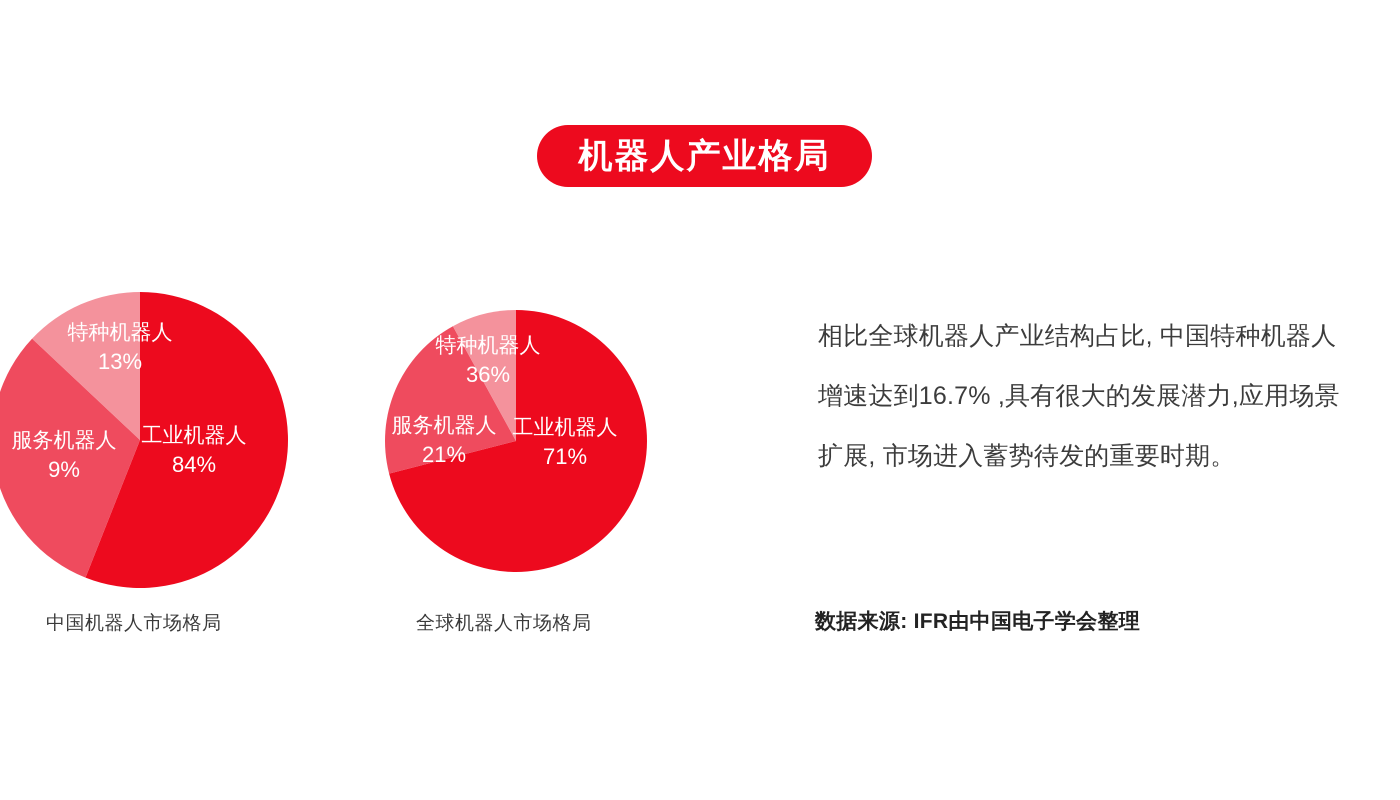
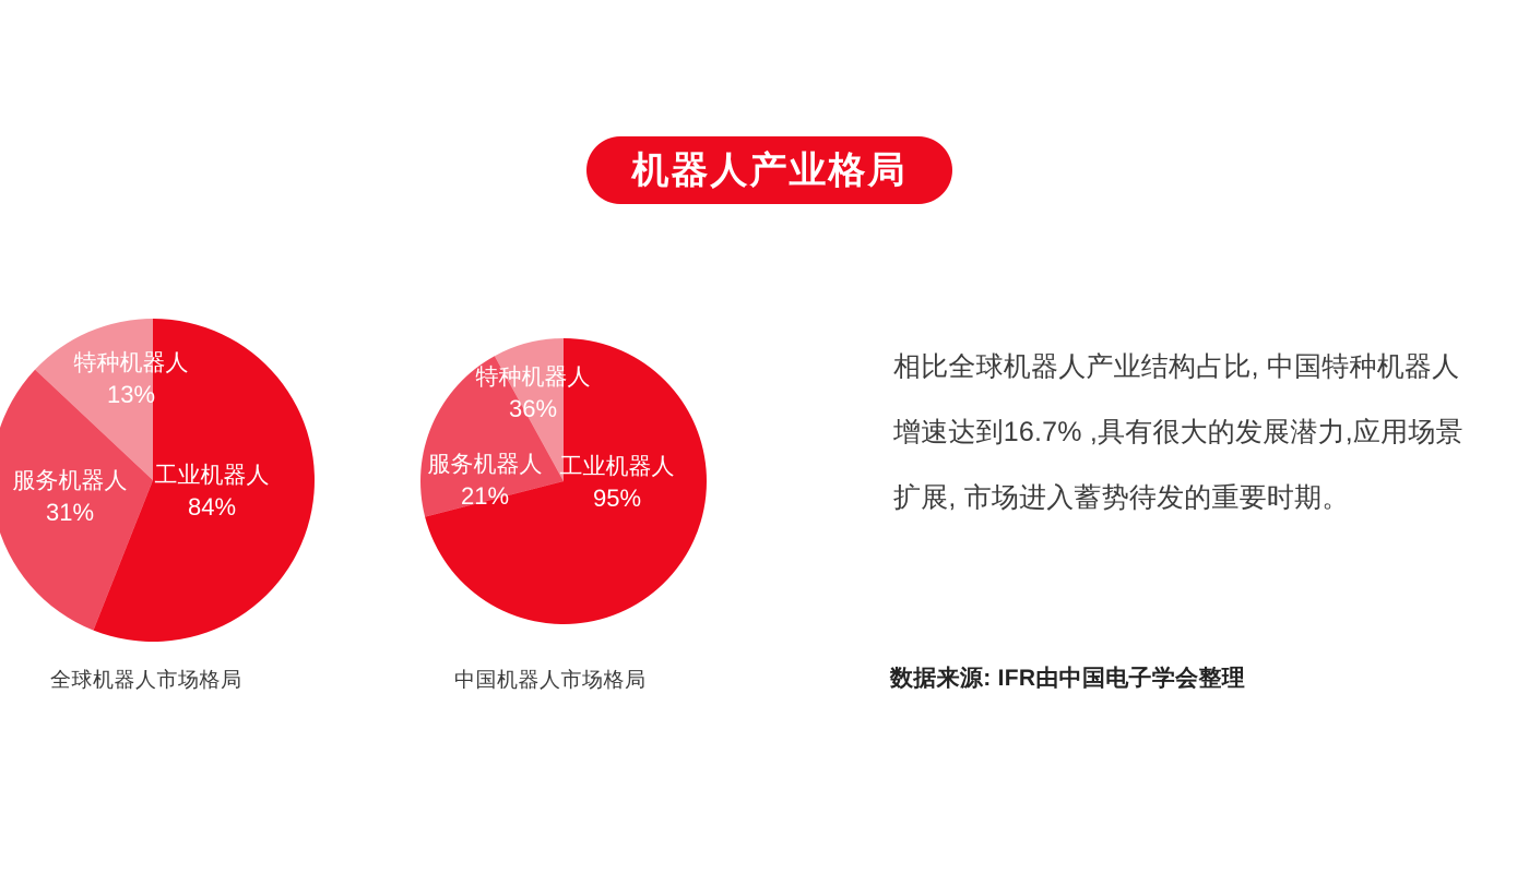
  机器人产业格局
  工业机器人
  84%
  服务机器人
- 9%
+ 31%
  特种机器人
  13%
- 中国机器人市场格局
+ 全球机器人市场格局
  工业机器人
- 71%
+ 95%
  服务机器人
  21%
  特种机器人
  36%
- 全球机器人市场格局
+ 中国机器人市场格局
  相比全球机器人产业结构占比, 中国特种机器人
  增速达到16.7% ,具有很大的发展潜力,应用场景
  扩展, 市场进入蓄势待发的重要时期。
  数据来源: IFR由中国电子学会整理
